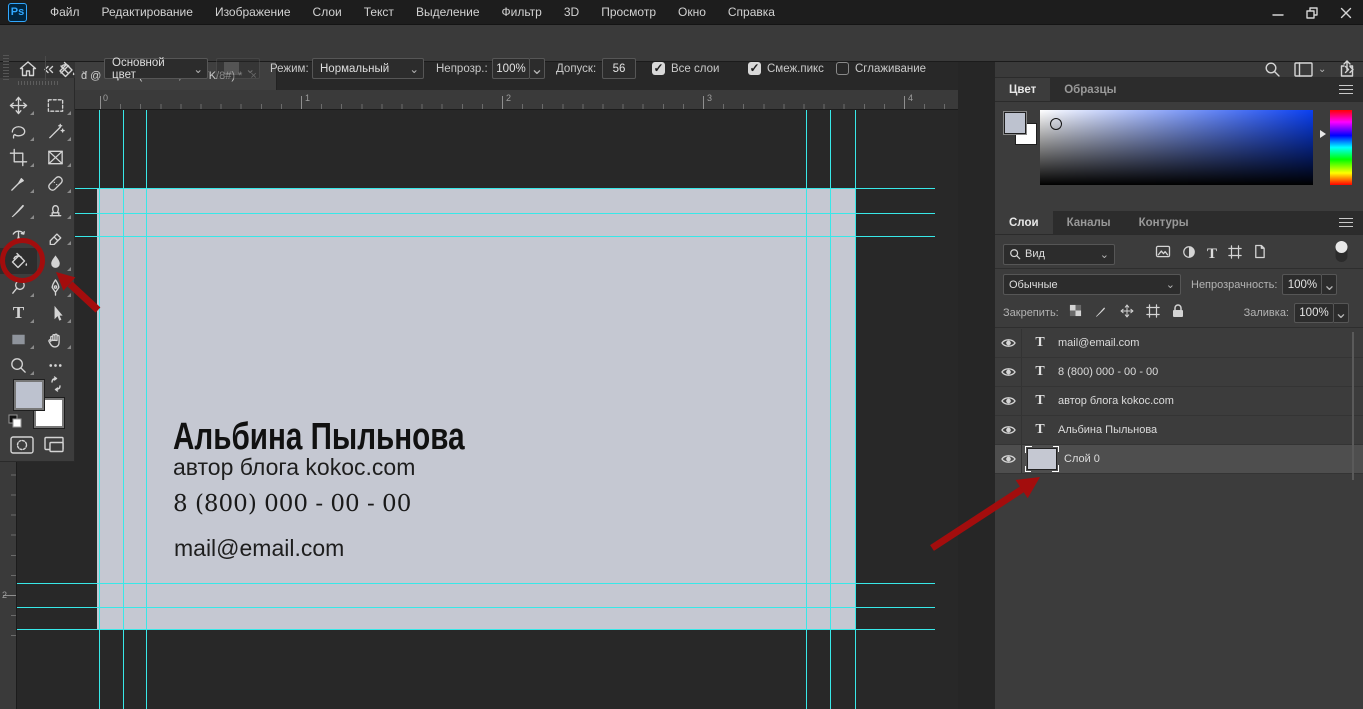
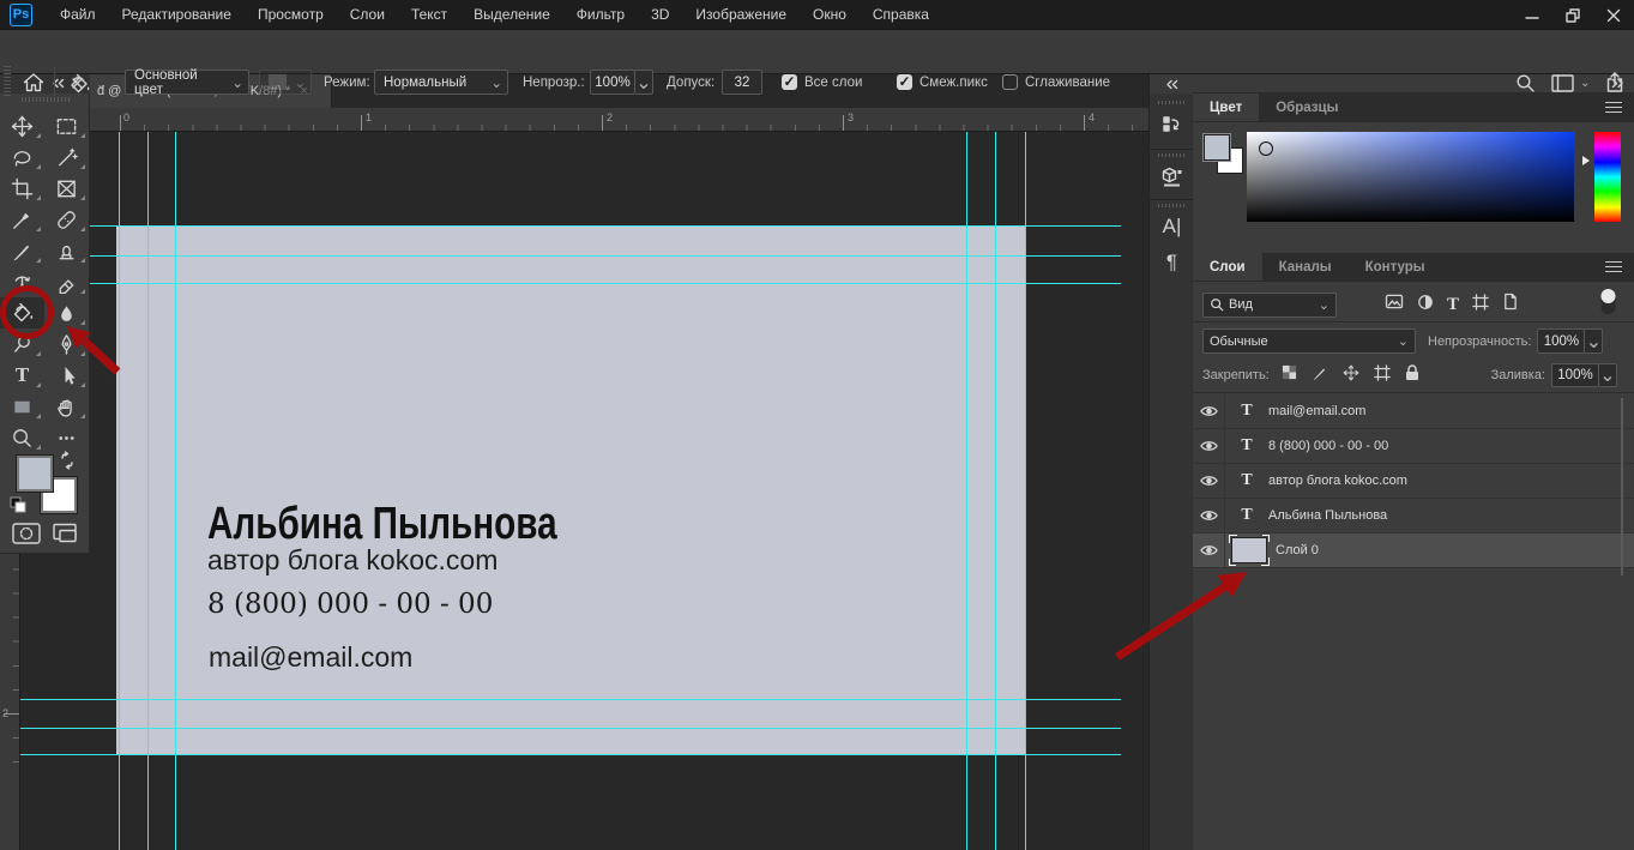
  Ps
  Файл
  Редактирование
- Изображение
+ Просмотр
  Слои
  Текст
  Выделение
  Фильтр
  3D
- Просмотр
+ Изображение
  Окно
  Справка
  ⌄
  Основной цвет
  ⌄
  ⌄
  Режим:
  Нормальный
  ⌄
  Непрозр.:
  100%
  ⌄
  Допуск:
- 56
+ 32
  Все слои
  Смеж.пикс
  Сглаживание
  ⌄
  T
  ×
  0
  1
  2
  3
  4
  2
  Альбина Пыльнова
  автор блога kokoc.com
  8 (800) 000 - 00 - 00
  mail@email.com
+ A|
+ ¶
  Цвет
  Образцы
  Слои
  Каналы
  Контуры
  Вид
  ⌄
  T
  Обычные
  ⌄
  Непрозрачность:
  100%
  ⌄
  Закрепить:
  Заливка:
  100%
  ⌄
  T
  mail@email.com
  T
  8 (800) 000 - 00 - 00
  T
  автор блога kokoc.com
  T
  Альбина Пыльнова
  Слой 0
